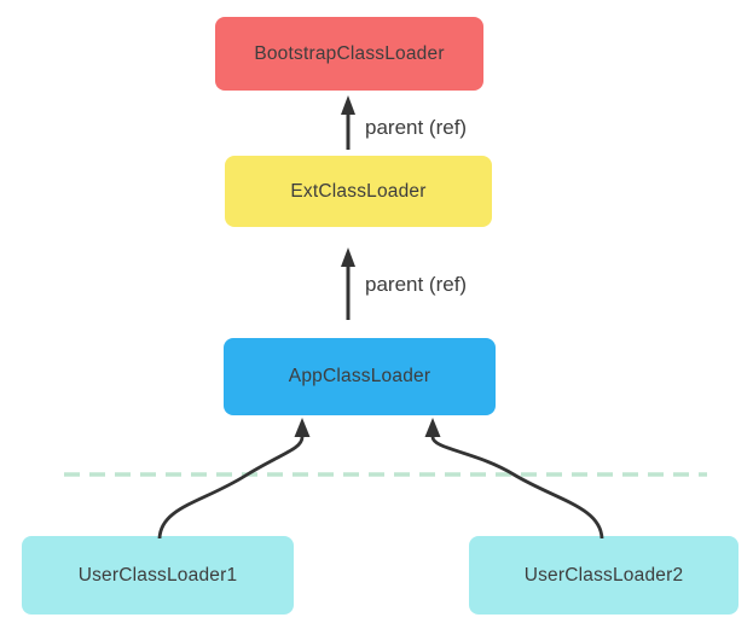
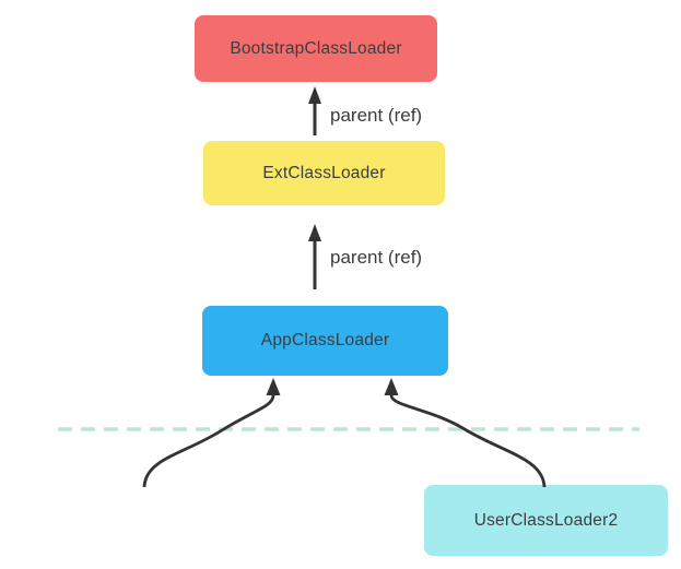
  BootstrapClassLoader
  ExtClassLoader
  AppClassLoader
- UserClassLoader1
  UserClassLoader2
  parent (ref)
  parent (ref)
